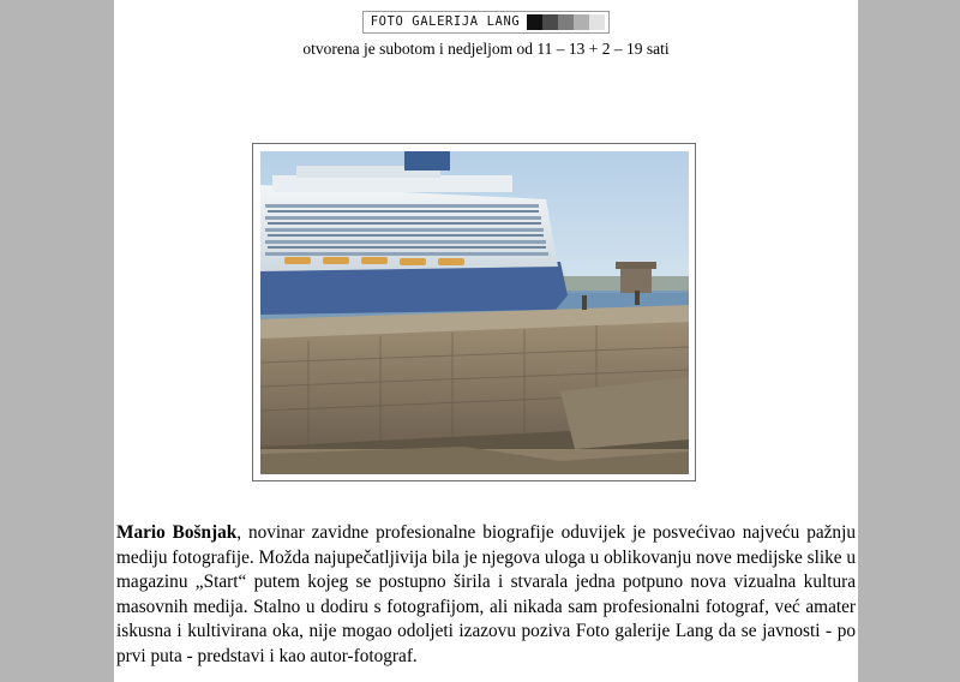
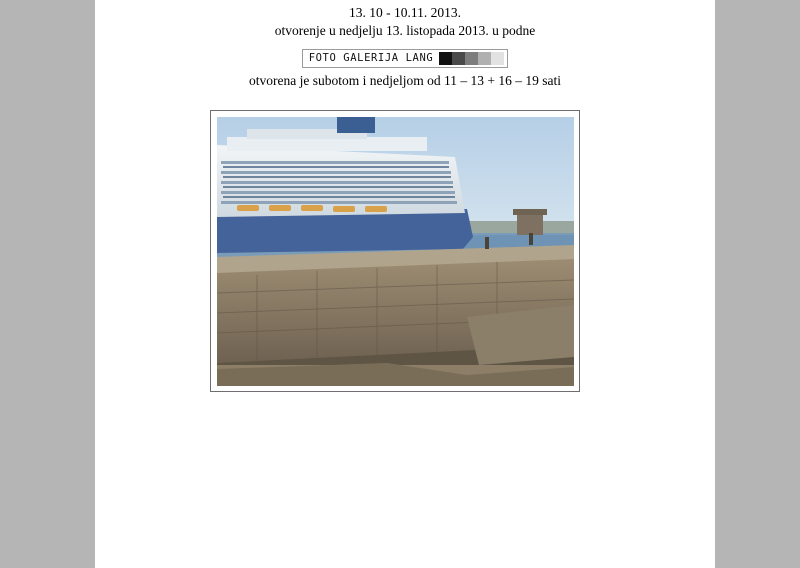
+ 13. 10 - 10.11. 2013.
+ otvorenje u nedjelju 13. listopada 2013. u podne
  FOTO GALERIJA LANG
- otvorena je subotom i nedjeljom od 11 – 13 + 2 – 19 sati
+ otvorena je subotom i nedjeljom od 11 – 13 + 16 – 19 sati
- Mario Bošnjak, novinar zavidne profesionalne biografije oduvijek je posvećivao najveću pažnju mediju fotografije. Možda najupečatljivija bila je njegova uloga u oblikovanju nove medijske slike u magazinu „Start“ putem kojeg se postupno širila i stvarala jedna potpuno nova vizualna kultura masovnih medija. Stalno u dodiru s fotografijom, ali nikada sam profesionalni fotograf, već amater iskusna i kultivirana oka, nije mogao odoljeti izazovu poziva Foto galerije Lang da se javnosti - po prvi puta - predstavi i kao autor-fotograf.
